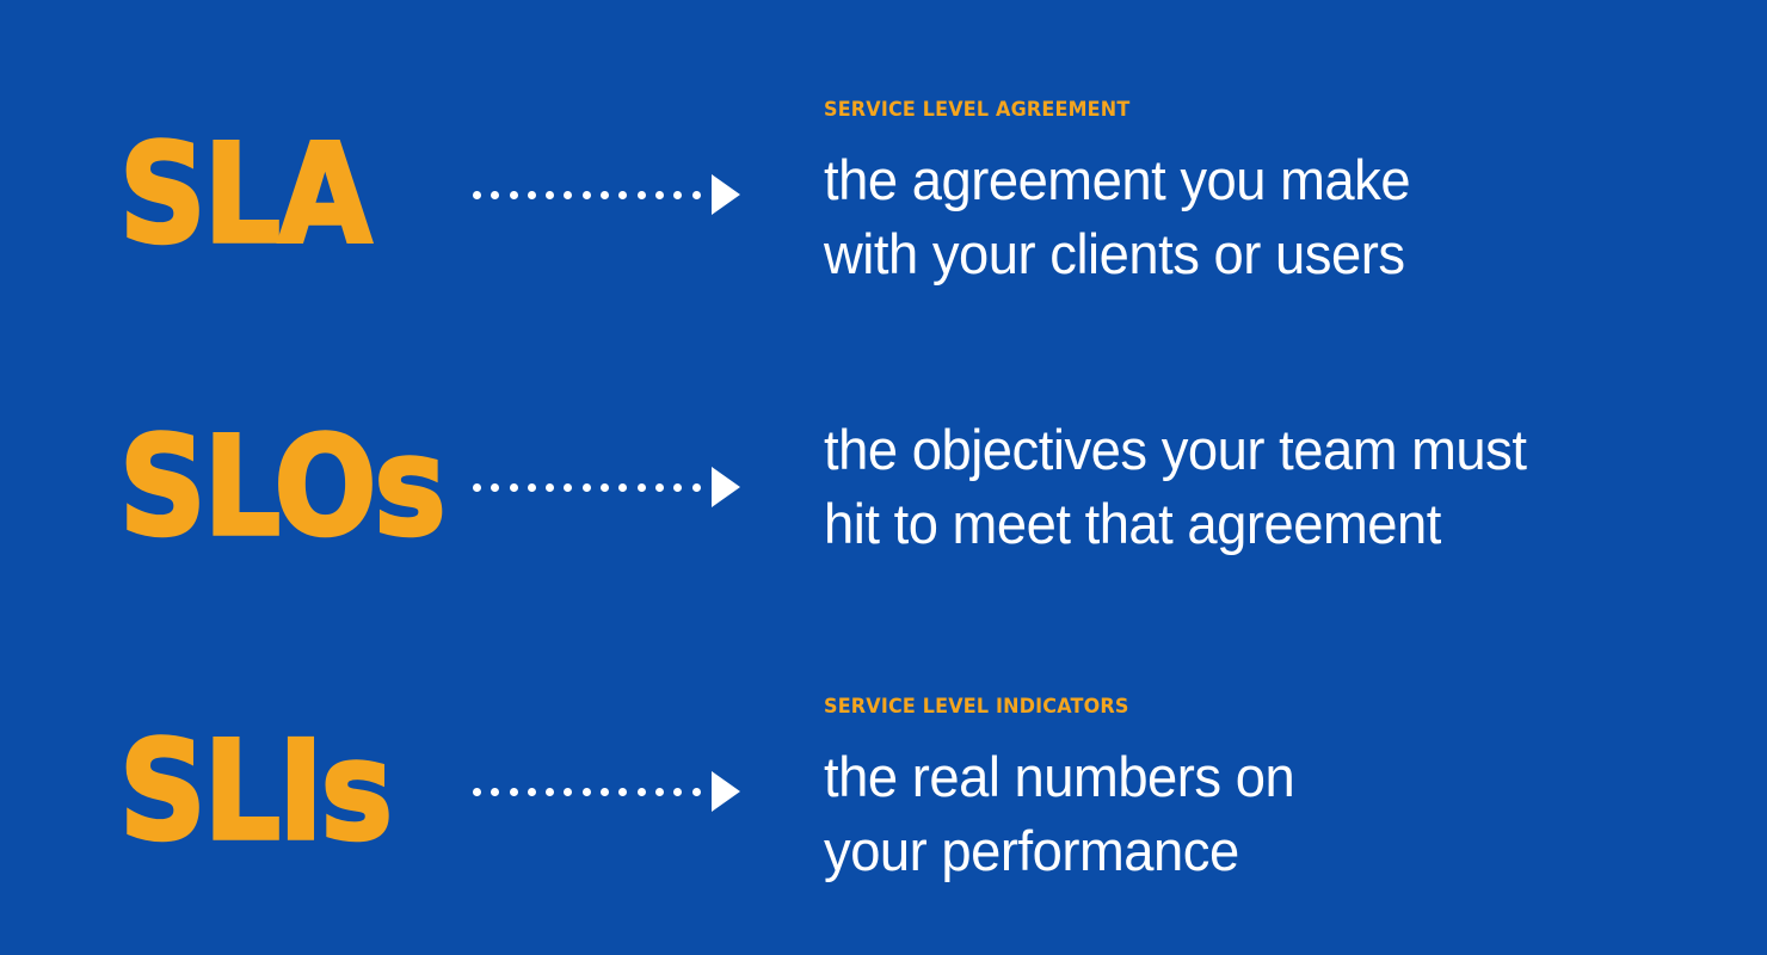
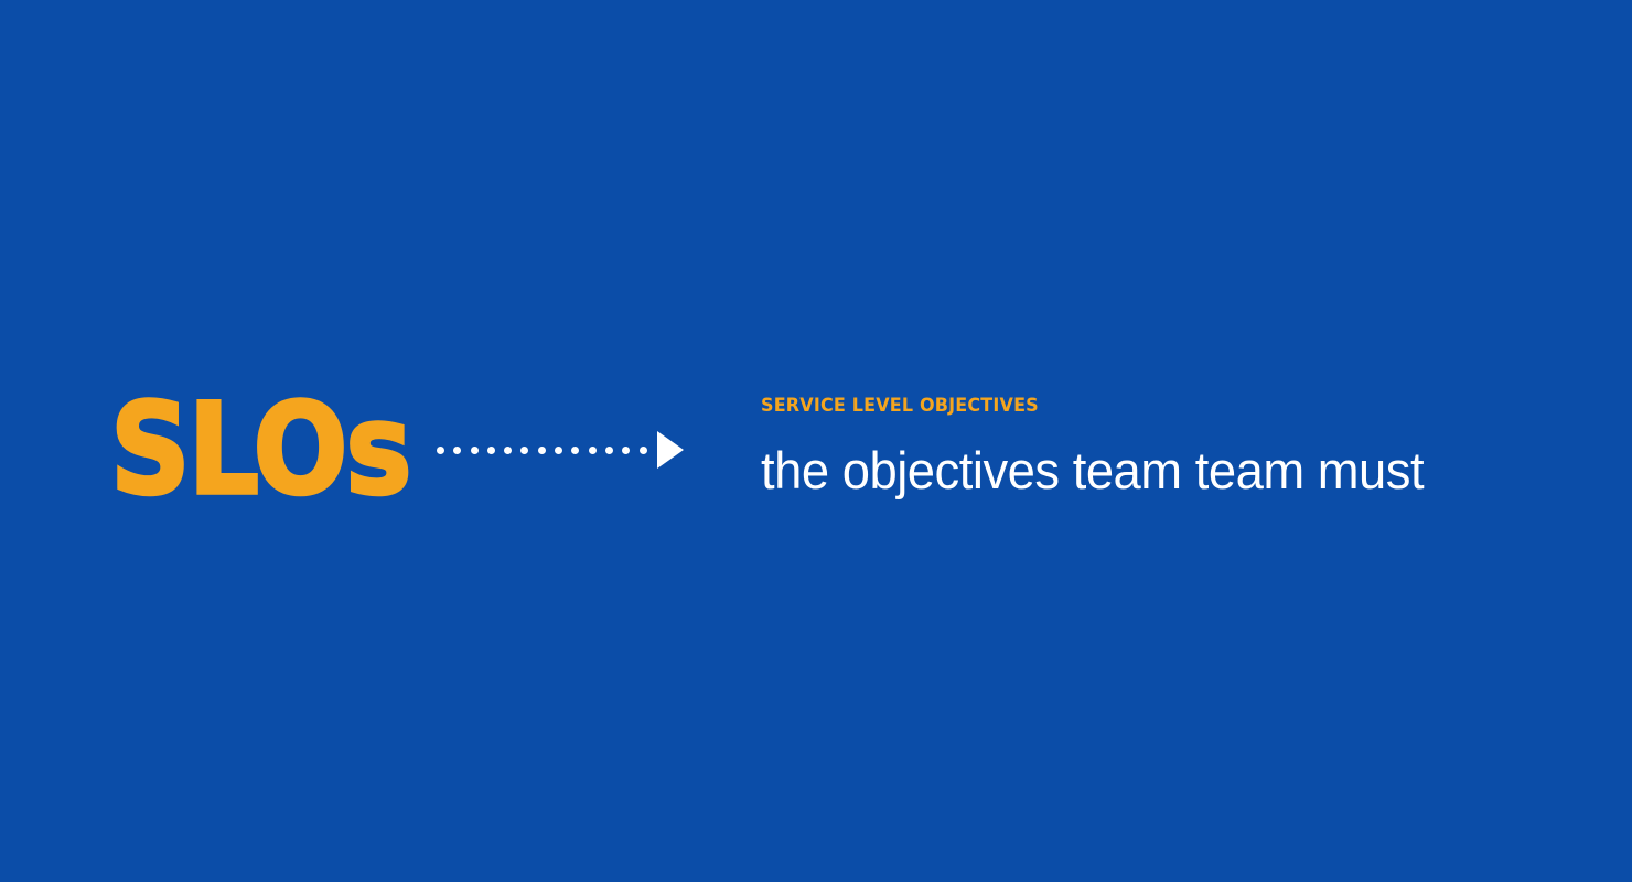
- SLA
- SERVICE LEVEL AGREEMENT
- the agreement you make
- with your clients or users
  SLOs
+ SERVICE LEVEL OBJECTIVES
- the objectives your team must
+ the objectives team team must
- hit to meet that agreement
- SLIs
- SERVICE LEVEL INDICATORS
- the real numbers on
- your performance
